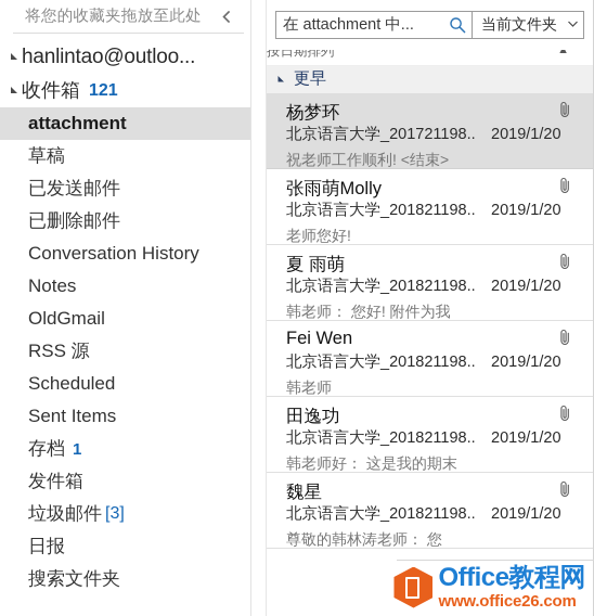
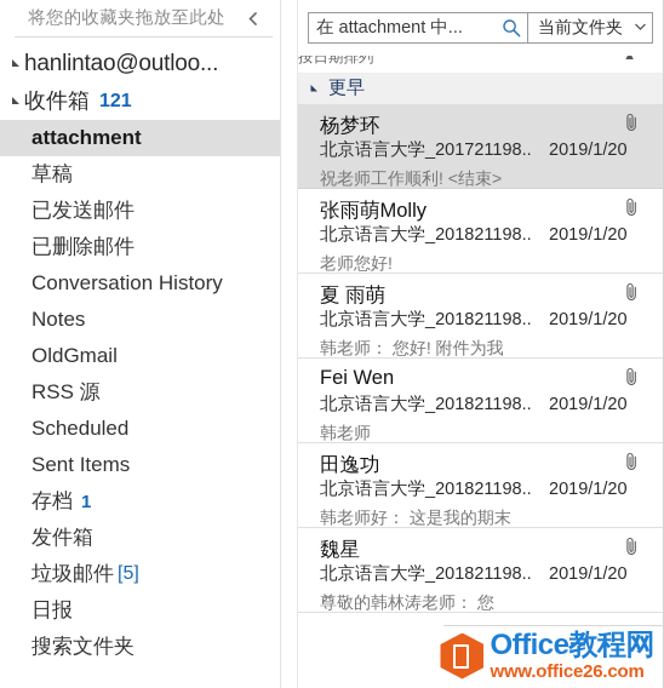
  将您的收藏夹拖放至此处
  hanlintao@outloo...
  收件箱
  121
  attachment
  草稿
  已发送邮件
  已删除邮件
  Conversation History
  Notes
  OldGmail
  RSS 源
  Scheduled
  Sent Items
  存档
  1
  发件箱
  垃圾邮件
- [3]
+ [5]
  日报
  搜索文件夹
  在 attachment 中...
  当前文件夹
  按日期排列
  ▲
  更早
  杨梦环
  北京语言大学_201721198..
  2019/1/20
  祝老师工作顺利! <结束>
  张雨萌Molly
  北京语言大学_201821198..
  2019/1/20
  老师您好!
  夏 雨萌
  北京语言大学_201821198..
  2019/1/20
  韩老师： 您好! 附件为我
  Fei Wen
  北京语言大学_201821198..
  2019/1/20
  韩老师
  田逸功
  北京语言大学_201821198..
  2019/1/20
  韩老师好： 这是我的期末
  魏星
  北京语言大学_201821198..
  2019/1/20
  尊敬的韩林涛老师： 您
  Office教程网
  www.office26.com
